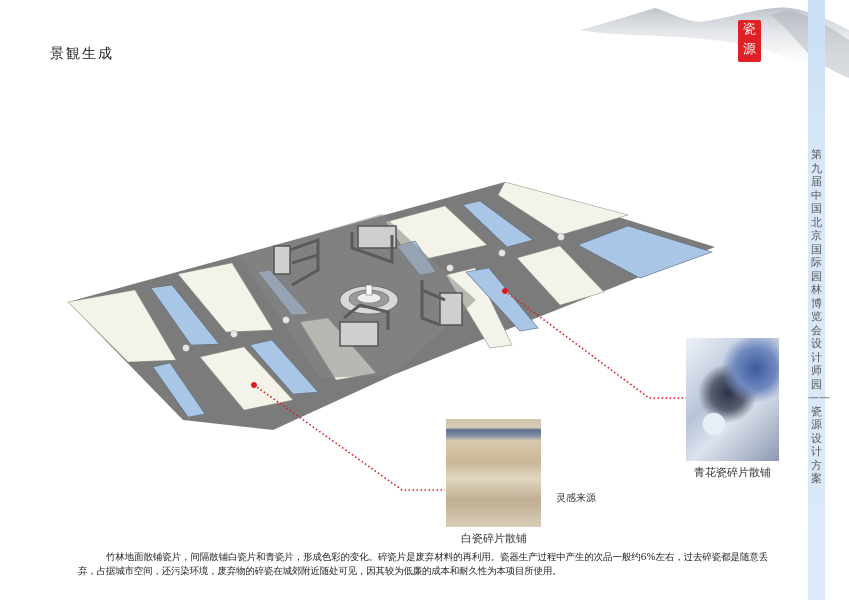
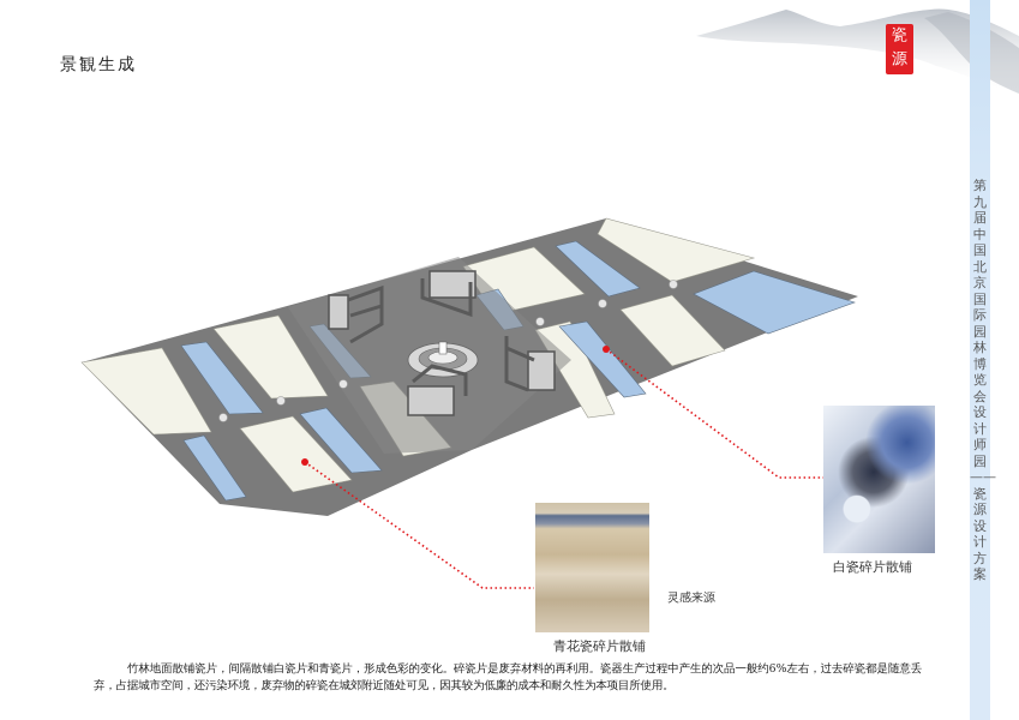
  第九届中国北京国际园林博览会设计师园——瓷源设计方案
  瓷
  源
  景観生成
- 白瓷碎片散铺
+ 青花瓷碎片散铺
  灵感来源
- 青花瓷碎片散铺
+ 白瓷碎片散铺
  竹林地面散铺瓷片，间隔散铺白瓷片和青瓷片，形成色彩的变化。碎瓷片是废弃材料的再利用。瓷器生产过程中产生的次品一般约6%左右，过去碎瓷都是随意丢弃，占据城市空间，还污染环境，废弃物的碎瓷在城郊附近随处可见，因其较为低廉的成本和耐久性为本项目所使用。
